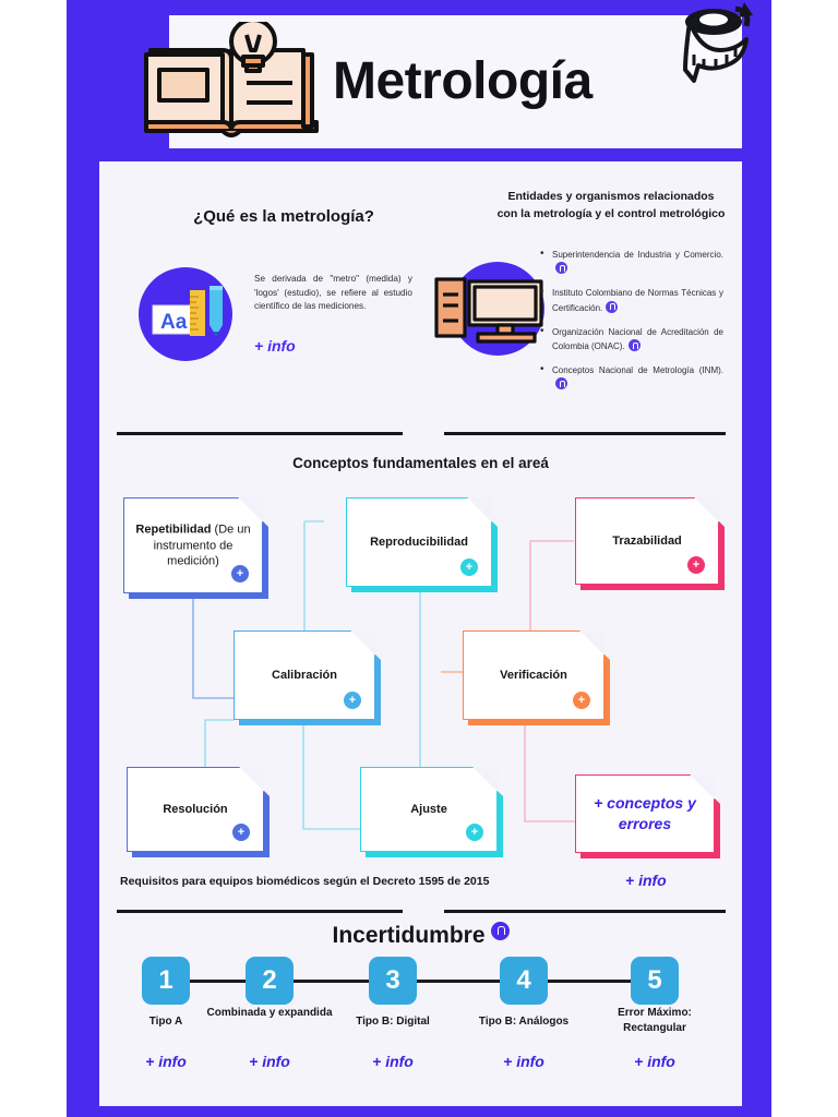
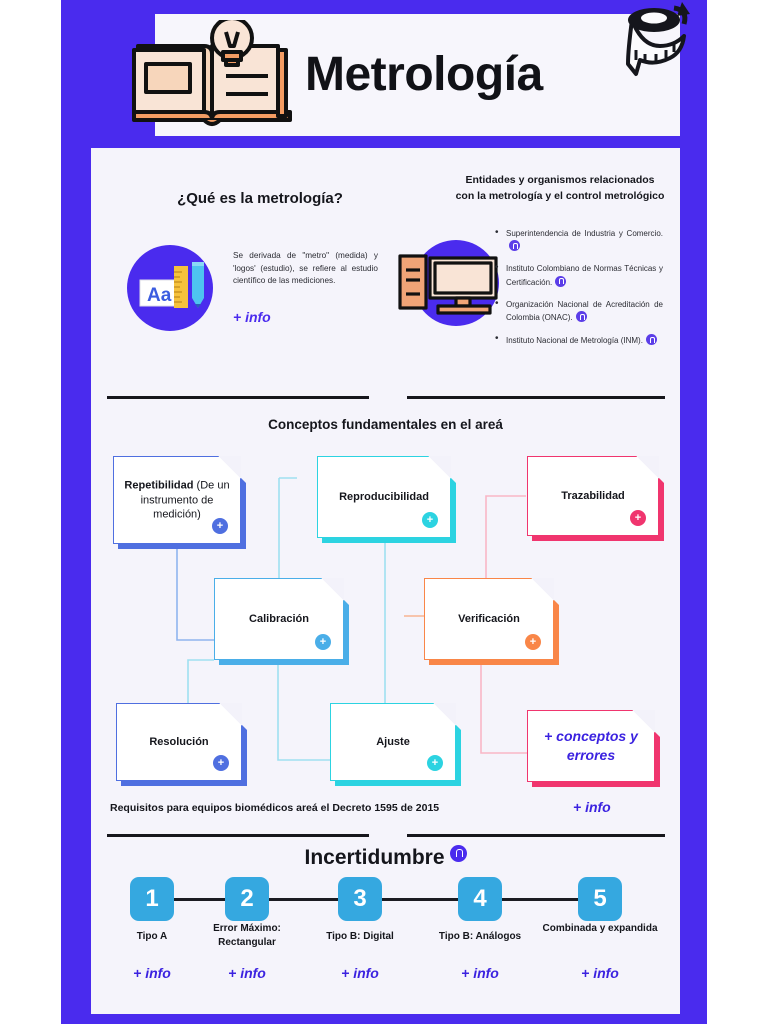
  Metrología
  ¿Qué es la metrología?
  Aa
  Se derivada de "metro" (medida) y 'logos' (estudio), se refiere al estudio científico de las mediciones.
  + info
  Entidades y organismos relacionados con la metrología y el control metrológico
  Superintendencia de Industria y Comercio.
  Instituto Colombiano de Normas Técnicas y Certificación.
  Organización Nacional de Acreditación de Colombia (ONAC).
- Conceptos Nacional de Metrología (INM).
+ Instituto Nacional de Metrología (INM).
  Conceptos fundamentales en el areá
  Repetibilidad (De un instrumento de medición)
  +
  Reproducibilidad
  +
  Trazabilidad
  +
  Calibración
  +
  Verificación
  +
  Resolución
  +
  Ajuste
  +
  + conceptos y errores
- Requisitos para equipos biomédicos según el Decreto 1595 de 2015
+ Requisitos para equipos biomédicos areá el Decreto 1595 de 2015
  + info
  Incertidumbre
  1
  2
  3
  4
  5
  Tipo A
- Combinada y expandida
+ Error Máximo: Rectangular
  Tipo B: Digital
  Tipo B: Análogos
- Error Máximo: Rectangular
+ Combinada y expandida
  + info
  + info
  + info
  + info
  + info
